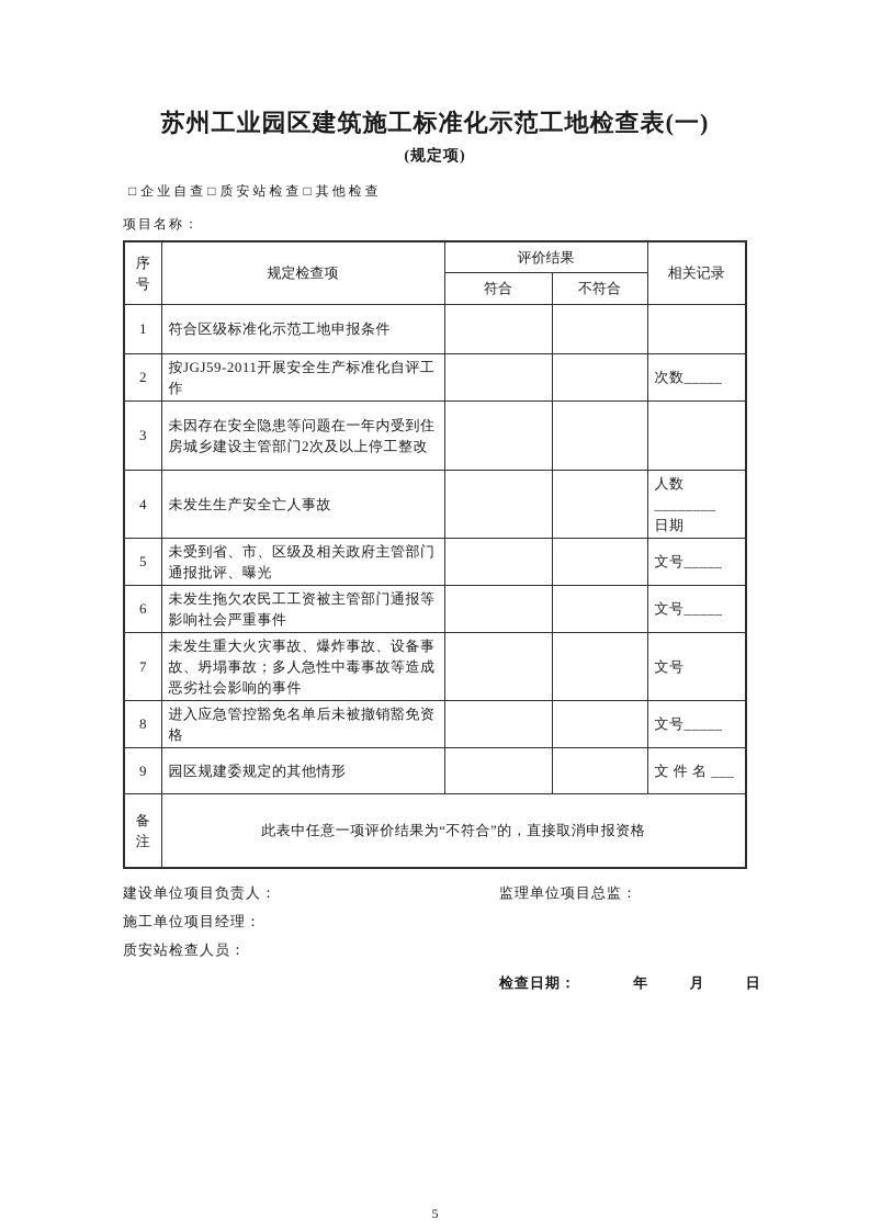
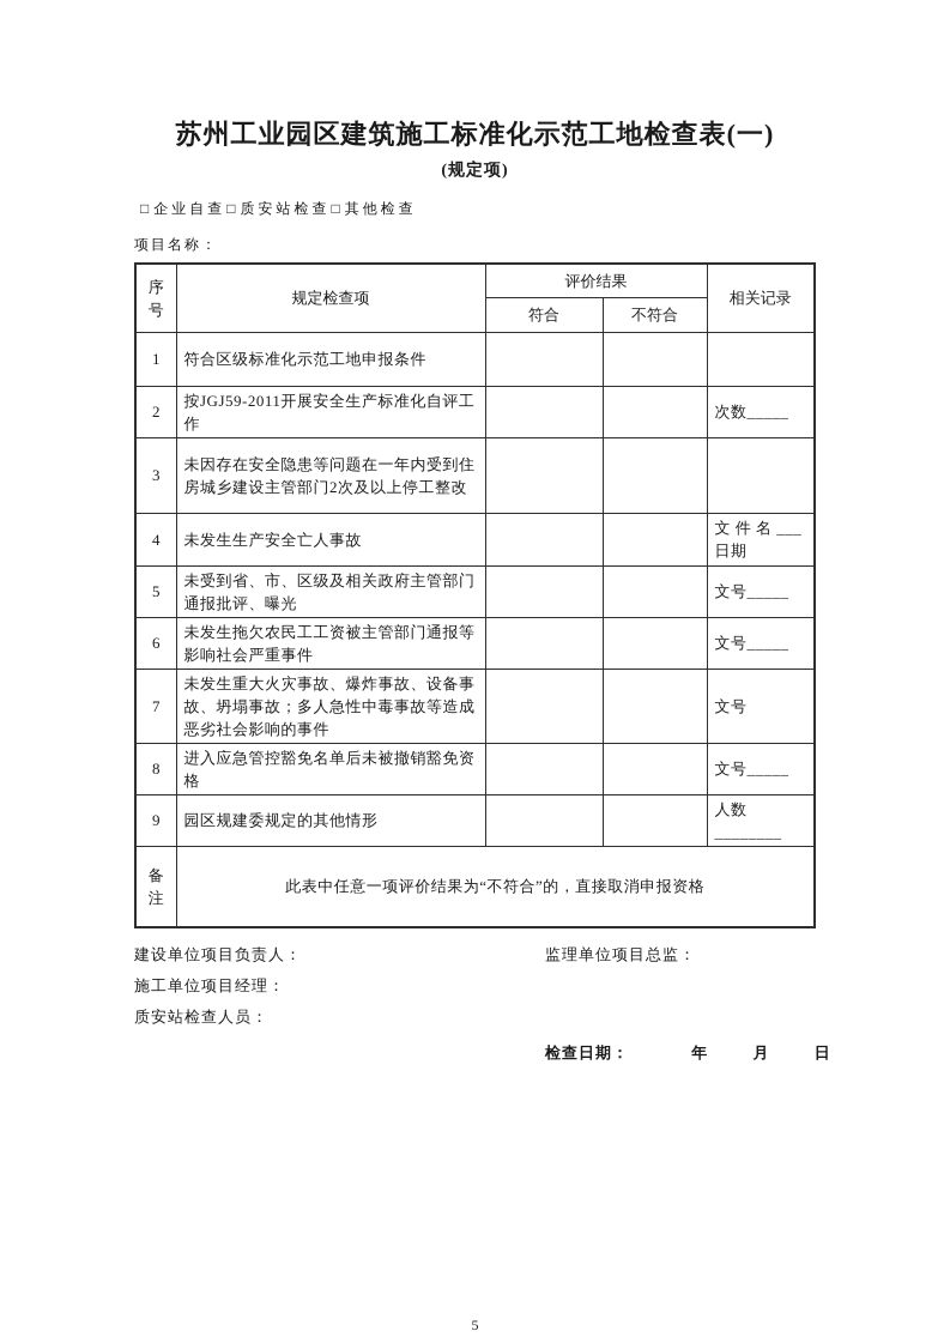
  苏州工业园区建筑施工标准化示范工地检查表(一)
  (规定项)
  □企业自查□质安站检查□其他检查
  项目名称：
  序号	规定检查项	评价结果	相关记录
  符合	不符合
  1	符合区级标准化示范工地申报条件
  2	按JGJ59-2011开展安全生产标准化自评工作			次数_____
  3	未因存在安全隐患等问题在一年内受到住房城乡建设主管部门2次及以上停工整改
- 4	未发生生产安全亡人事故			人数________日期
+ 4	未发生生产安全亡人事故			文 件 名 ___日期
  5	未受到省、市、区级及相关政府主管部门通报批评、曝光			文号_____
  6	未发生拖欠农民工工资被主管部门通报等影响社会严重事件			文号_____
  7	未发生重大火灾事故、爆炸事故、设备事故、坍塌事故；多人急性中毒事故等造成恶劣社会影响的事件			文号
  8	进入应急管控豁免名单后未被撤销豁免资格			文号_____
- 9	园区规建委规定的其他情形			文 件 名 ___
+ 9	园区规建委规定的其他情形			人数________
  备注	此表中任意一项评价结果为“不符合”的，直接取消申报资格
  建设单位项目负责人：
  监理单位项目总监：
  施工单位项目经理：
  质安站检查人员：
  检查日期： 年 月 日
  5
